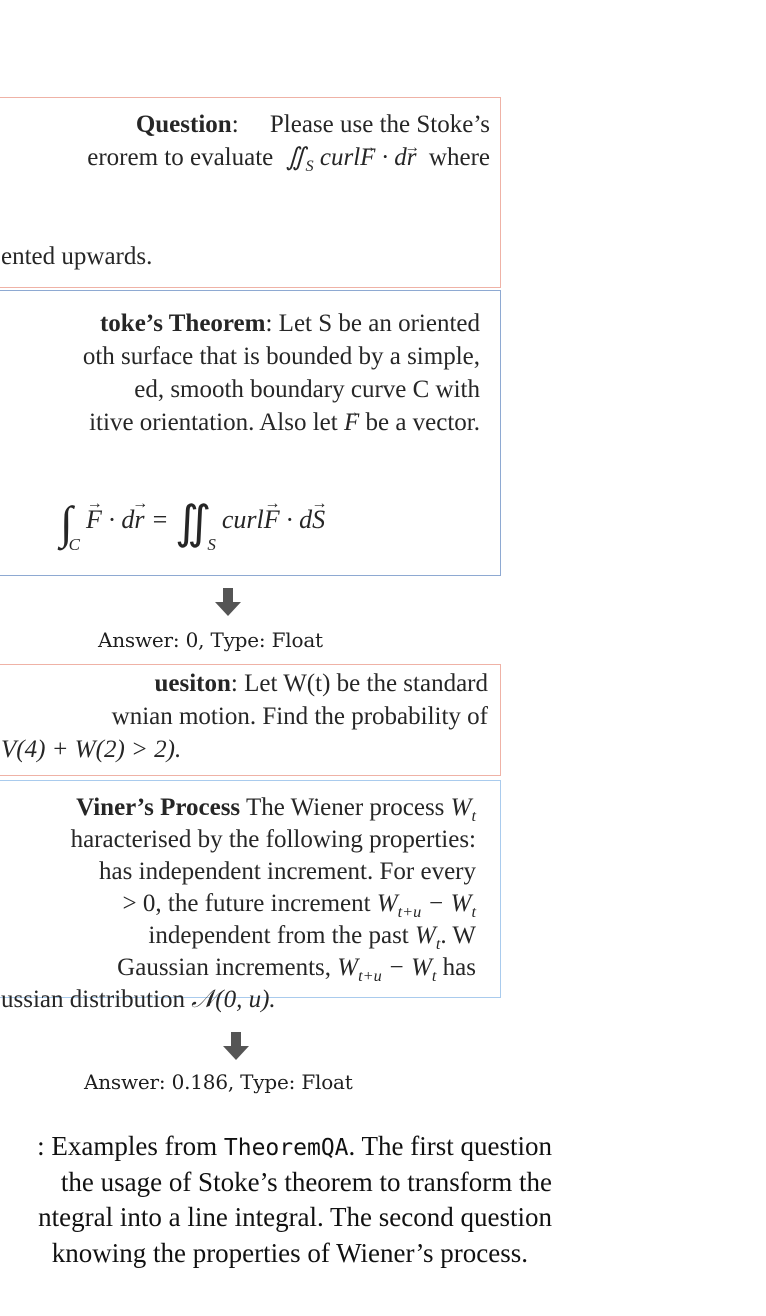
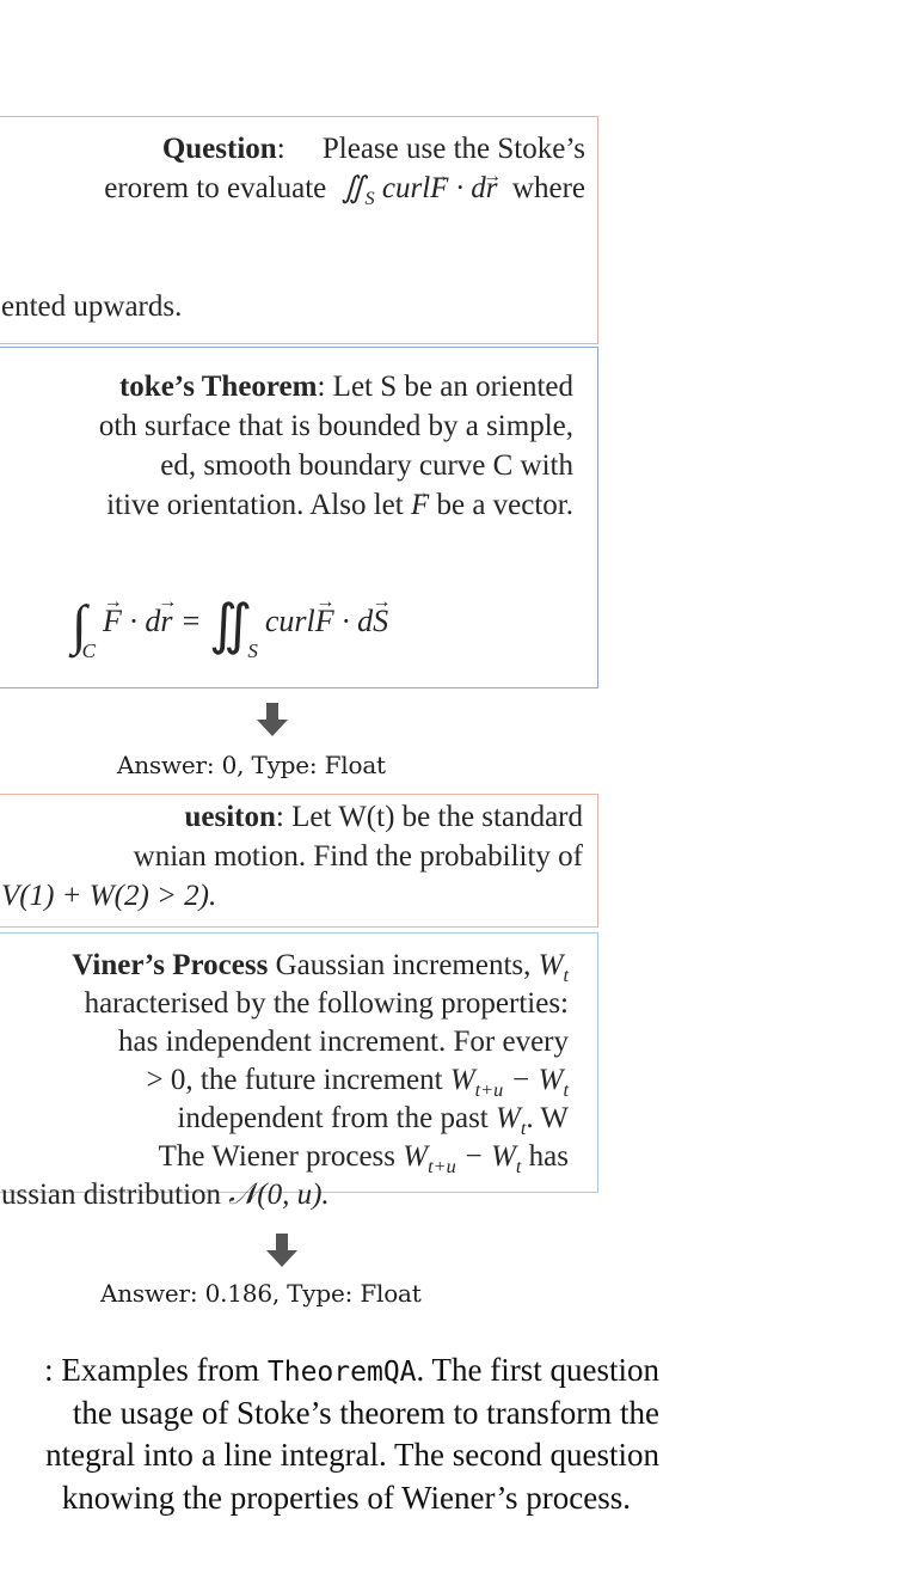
  Question: Please use the Stoke’s
  erorem to evaluate ∬S curlF · dr where
  ented upwards.
  toke’s Theorem: Let S be an oriented
  oth surface that is bounded by a simple,
  ed, smooth boundary curve C with
  itive orientation. Also let F be a vector.
  ∫CF · dr = ∬ScurlF · dS
  Answer: 0, Type: Float
  uesiton: Let W(t) be the standard
  wnian motion. Find the probability of
- V(4) + W(2) > 2).
+ V(1) + W(2) > 2).
- Viner’s Process The Wiener process Wt
+ Viner’s Process Gaussian increments, Wt
  haracterised by the following properties:
  has independent increment. For every
  > 0, the future increment Wt+u − Wt
  independent from the past Wt. W
- Gaussian increments, Wt+u − Wt has
+ The Wiener process Wt+u − Wt has
  ussian distribution 𝒩(0, u).
  Answer: 0.186, Type: Float
  : Examples from TheoremQA. The first question
  the usage of Stoke’s theorem to transform the
  ntegral into a line integral. The second question
  knowing the properties of Wiener’s process.
